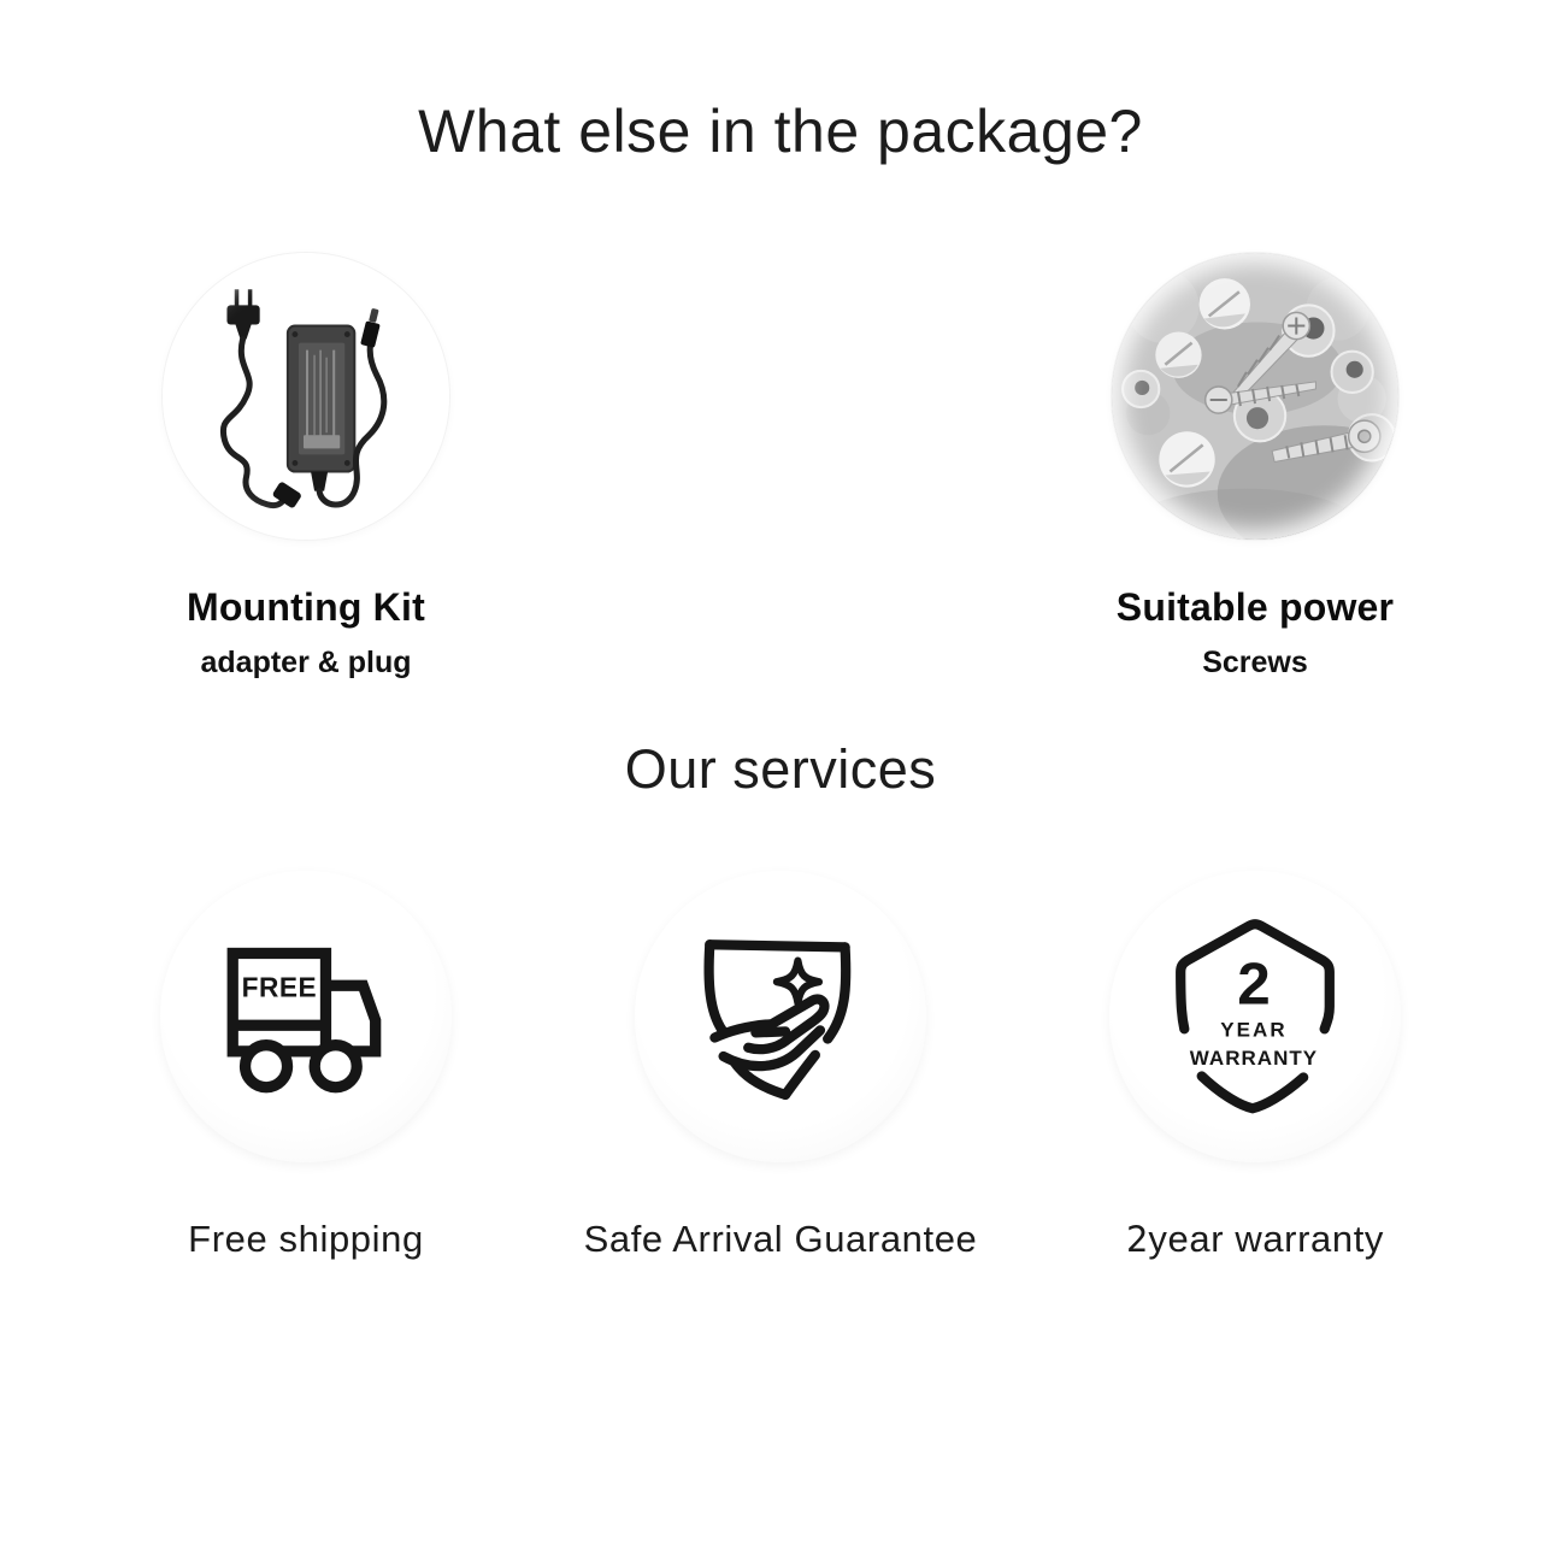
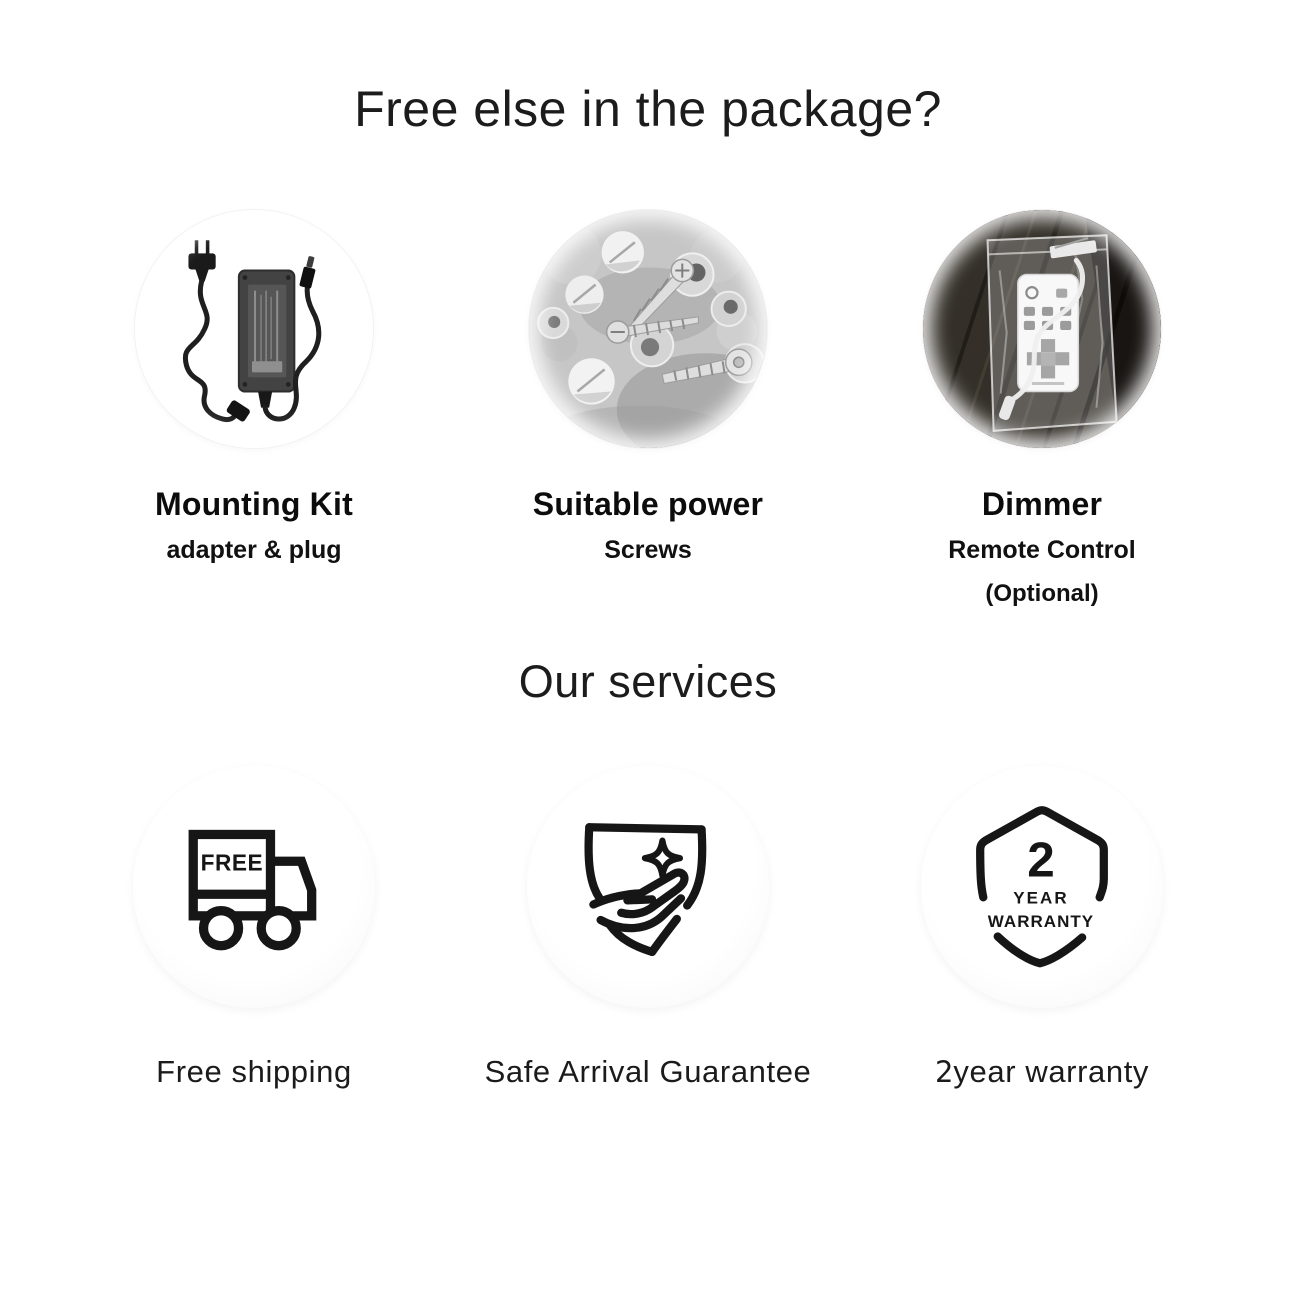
- What else in the package?
+ Free else in the package?
  Mounting Kit
  adapter & plug
  Suitable power
  Screws
+ Dimmer
+ Remote Control
+ (Optional)
  Our services
  FREE
  Free shipping
  Safe Arrival Guarantee
  2
  YEAR
  WARRANTY
  2year warranty
